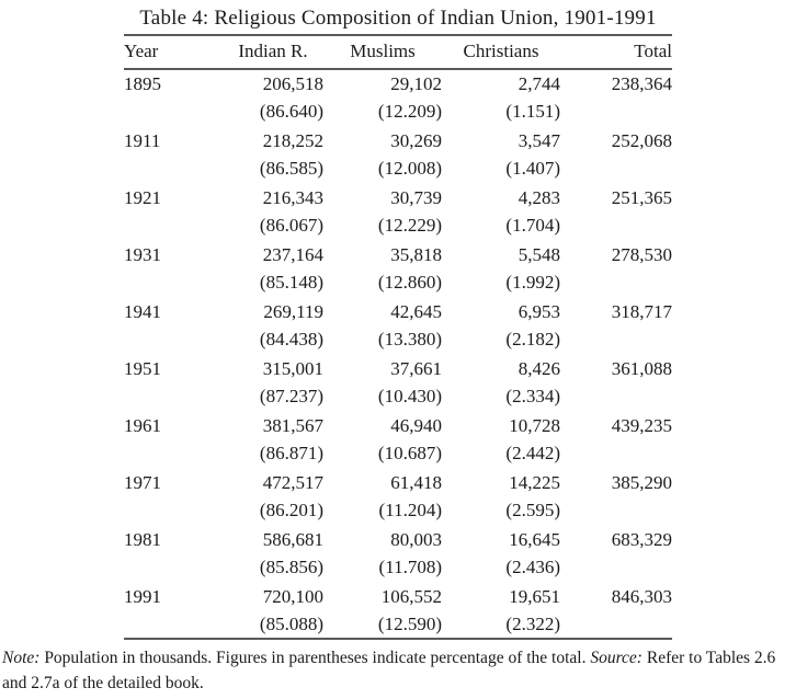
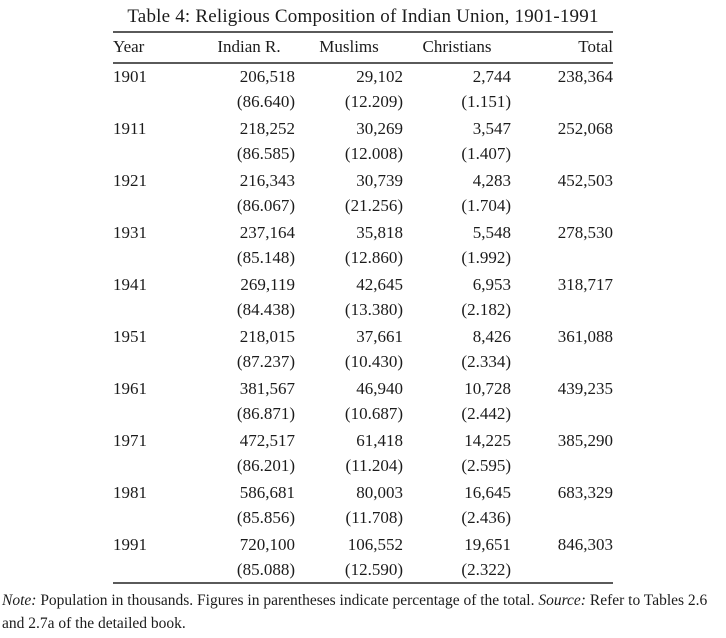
  Table 4: Religious Composition of Indian Union, 1901-1991
  Year	Indian R.	Muslims	Christians	Total
- 1895	206,518	29,102	2,744	238,364
+ 1901	206,518	29,102	2,744	238,364
  	(86.640)	(12.209)	(1.151)
  1911	218,252	30,269	3,547	252,068
  	(86.585)	(12.008)	(1.407)
- 1921	216,343	30,739	4,283	251,365
+ 1921	216,343	30,739	4,283	452,503
- 	(86.067)	(12.229)	(1.704)
+ 	(86.067)	(21.256)	(1.704)
  1931	237,164	35,818	5,548	278,530
  	(85.148)	(12.860)	(1.992)
  1941	269,119	42,645	6,953	318,717
  	(84.438)	(13.380)	(2.182)
- 1951	315,001	37,661	8,426	361,088
+ 1951	218,015	37,661	8,426	361,088
  	(87.237)	(10.430)	(2.334)
  1961	381,567	46,940	10,728	439,235
  	(86.871)	(10.687)	(2.442)
  1971	472,517	61,418	14,225	385,290
  	(86.201)	(11.204)	(2.595)
  1981	586,681	80,003	16,645	683,329
  	(85.856)	(11.708)	(2.436)
  1991	720,100	106,552	19,651	846,303
  	(85.088)	(12.590)	(2.322)
  Note: Population in thousands. Figures in parentheses indicate percentage of the total. Source: Refer to Tables 2.6 and 2.7a of the detailed book.
